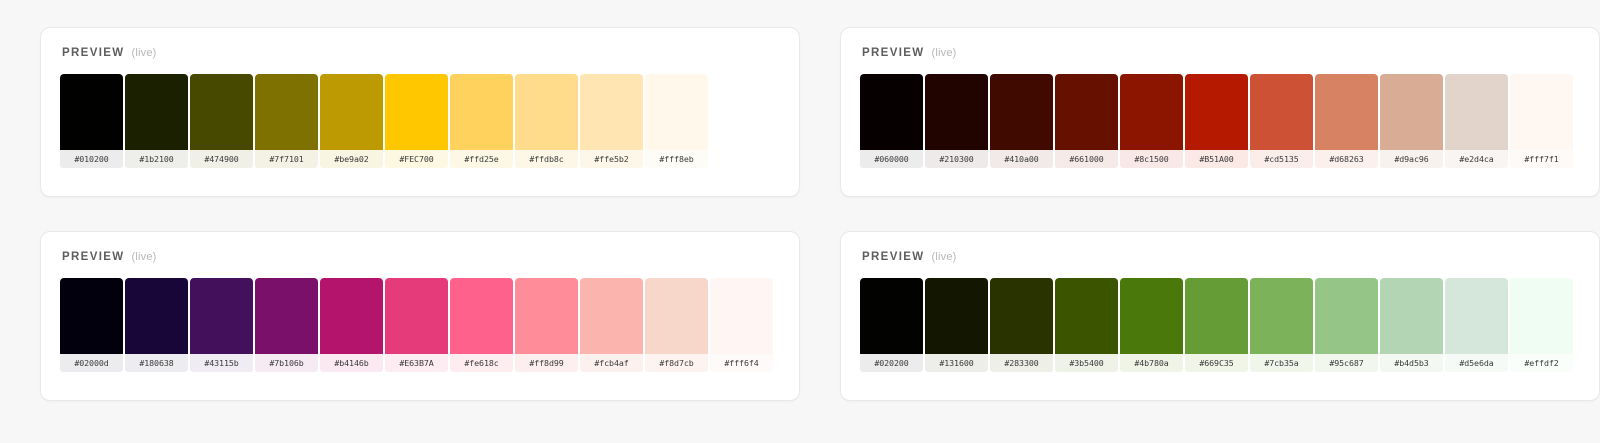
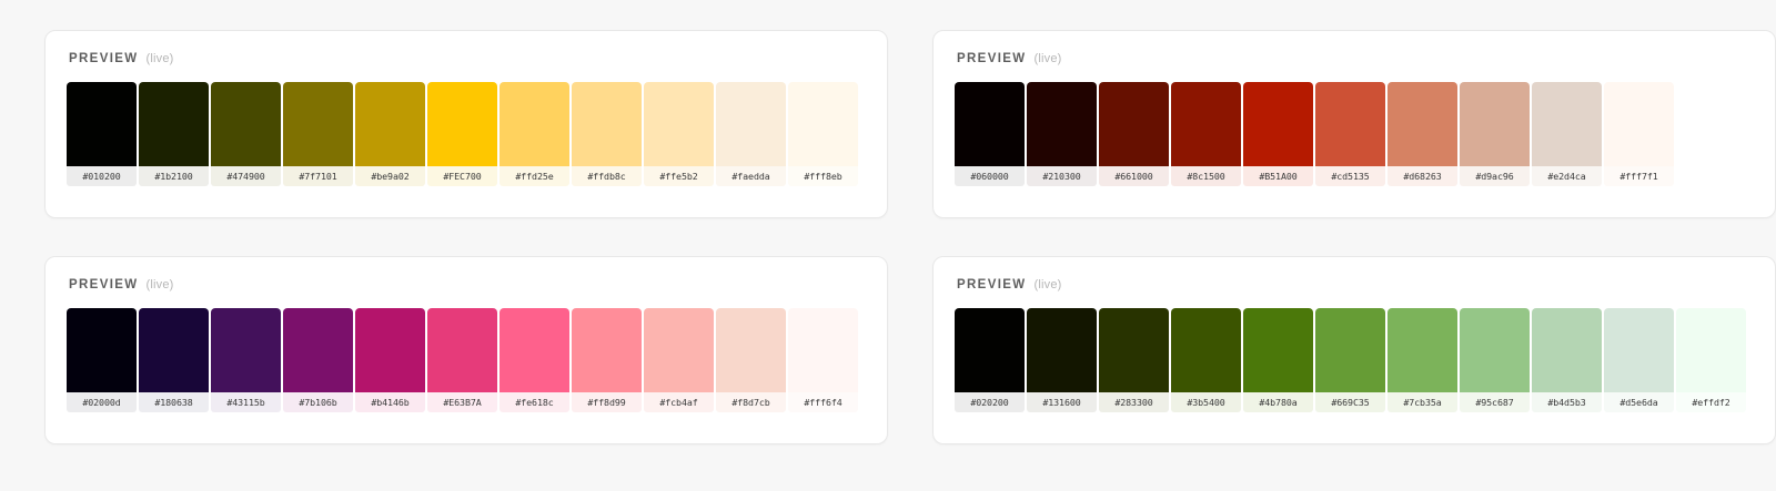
  PREVIEW
  (live)
  #010200
  #1b2100
  #474900
  #7f7101
  #be9a02
  #FEC700
  #ffd25e
  #ffdb8c
  #ffe5b2
+ #faedda
  #fff8eb
  PREVIEW
  (live)
  #060000
  #210300
- #410a00
  #661000
  #8c1500
  #B51A00
  #cd5135
  #d68263
  #d9ac96
  #e2d4ca
  #fff7f1
  PREVIEW
  (live)
  #02000d
  #180638
  #43115b
  #7b106b
  #b4146b
  #E63B7A
  #fe618c
  #ff8d99
  #fcb4af
  #f8d7cb
  #fff6f4
  PREVIEW
  (live)
  #020200
  #131600
  #283300
  #3b5400
  #4b780a
  #669C35
  #7cb35a
  #95c687
  #b4d5b3
  #d5e6da
  #effdf2
